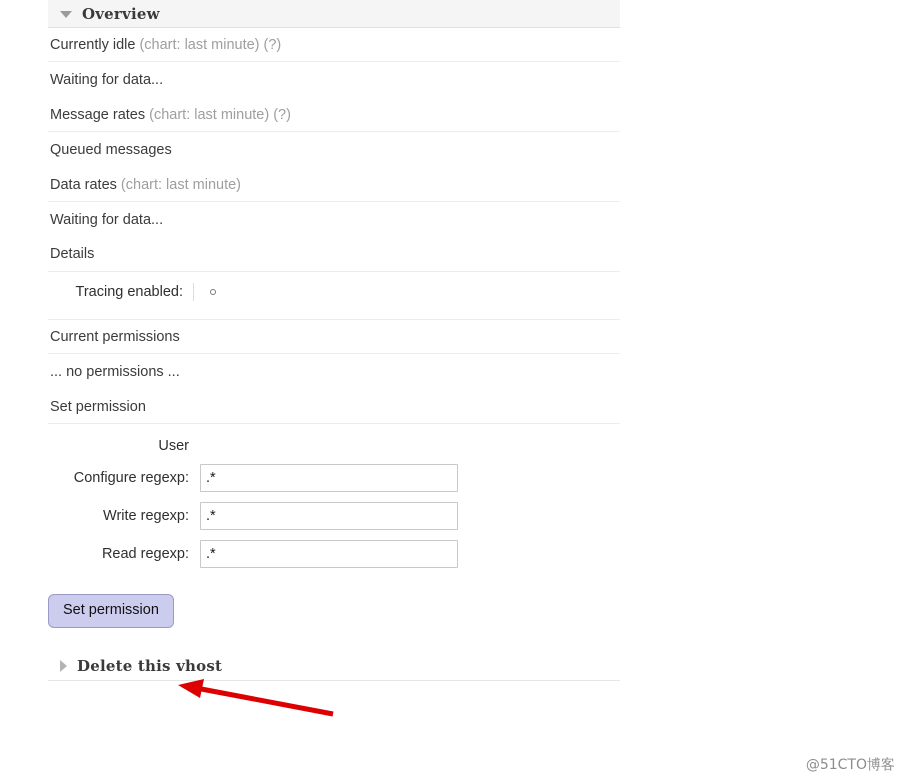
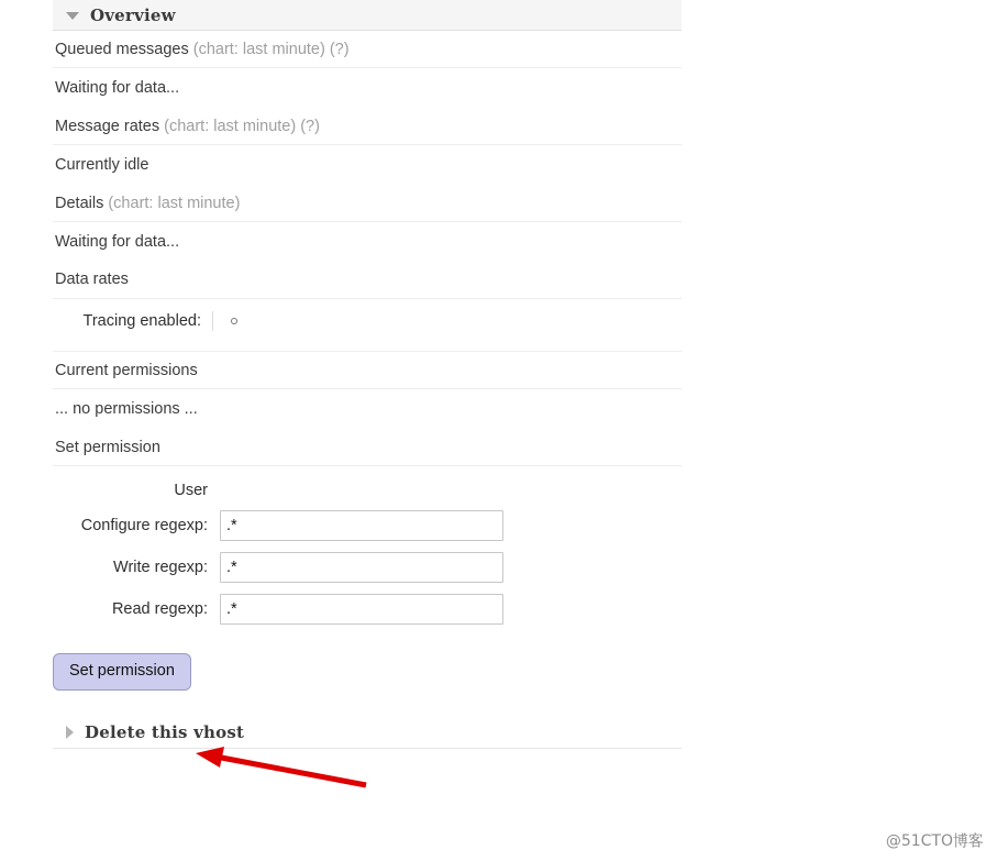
  Overview
- Currently idle (chart: last minute) (?)
+ Queued messages (chart: last minute) (?)
  Waiting for data...
  Message rates (chart: last minute) (?)
- Queued messages
+ Currently idle
- Data rates (chart: last minute)
+ Details (chart: last minute)
  Waiting for data...
- Details
+ Data rates
  Tracing enabled:
  Current permissions
  ... no permissions ...
  Set permission
  User
  Configure regexp:
  .*
  Write regexp:
  .*
  Read regexp:
  .*
  Set permission
  Delete this vhost
  @51CTO博客
